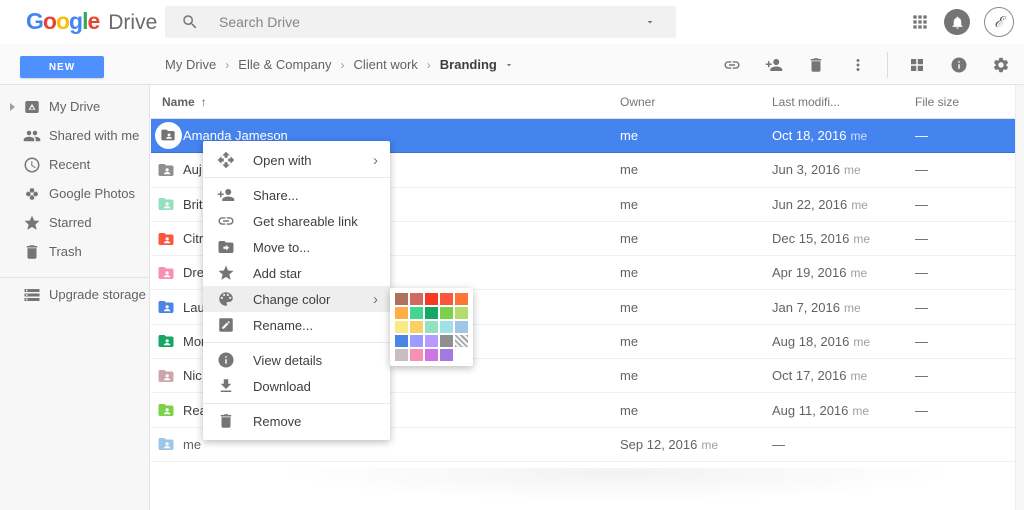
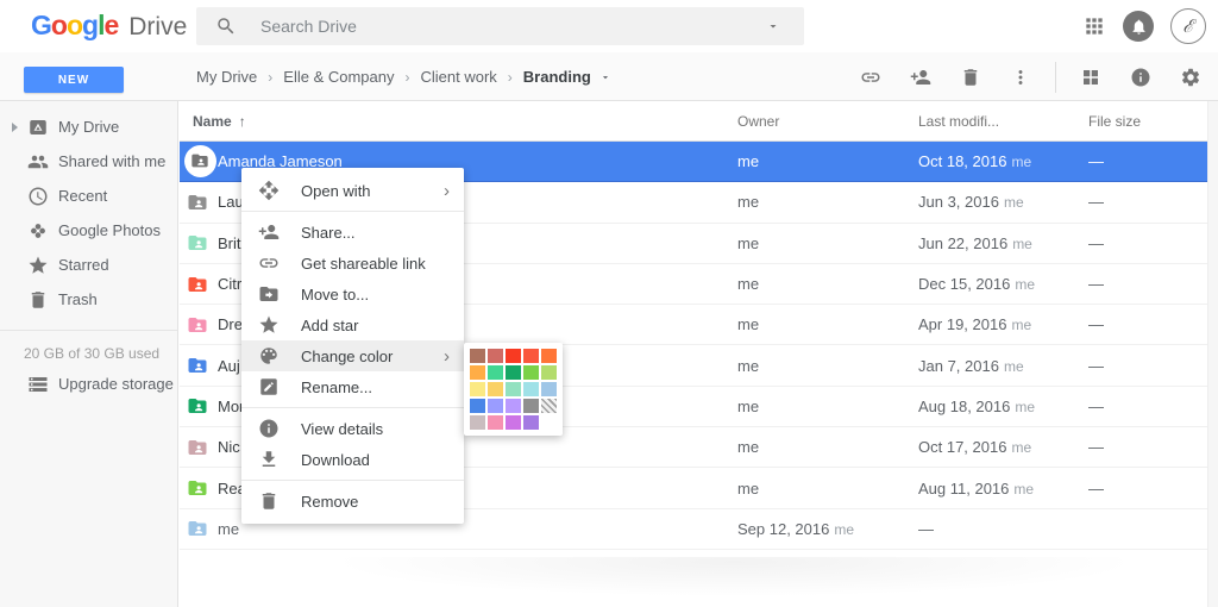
  Google
  Drive
  Search Drive
  ℰ
  NEW
  My Drive
  ›
  Elle & Company
  ›
  Client work
  ›
  Branding
  My Drive
  Shared with me
  Recent
  Google Photos
  Starred
  Trash
+ 20 GB of 30 GB used
  Upgrade storage
  Name
  ↑
  Owner
  Last modifi...
  File size
  Amanda Jameson
  me
  Oct 18, 2016 me
  —
- Auj
+ Lau
  me
  Jun 3, 2016 me
  —
  Brit
  me
  Jun 22, 2016 me
  —
  Citr
  me
  Dec 15, 2016 me
  —
  Dre
  me
  Apr 19, 2016 me
  —
- Lau
+ Auj
  me
  Jan 7, 2016 me
  —
  me
  Aug 18, 2016 me
  —
  Nic
  me
  Oct 17, 2016 me
  —
  me
  Aug 11, 2016 me
  —
  me
  Sep 12, 2016 me
  —
  Open with
  ›
  Share...
  Get shareable link
  Move to...
  Add star
  Change color
  ›
  Rename...
  View details
  Download
  Remove
